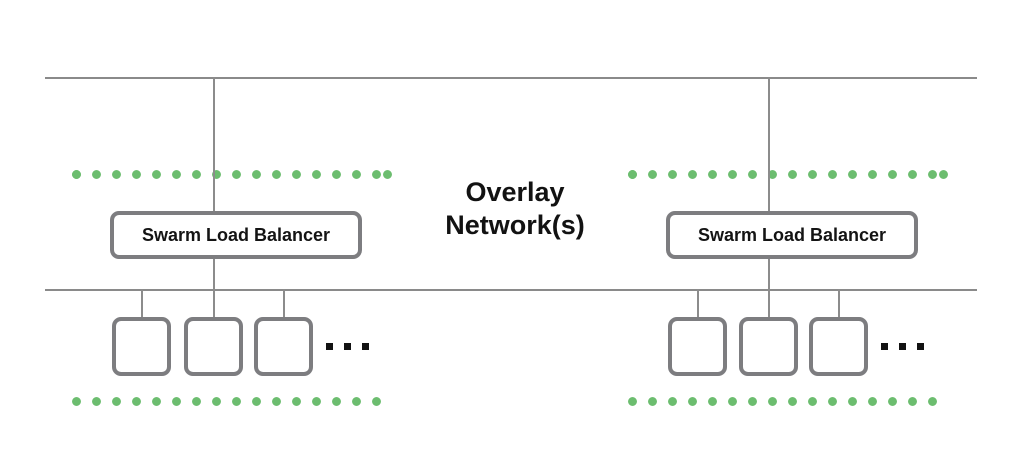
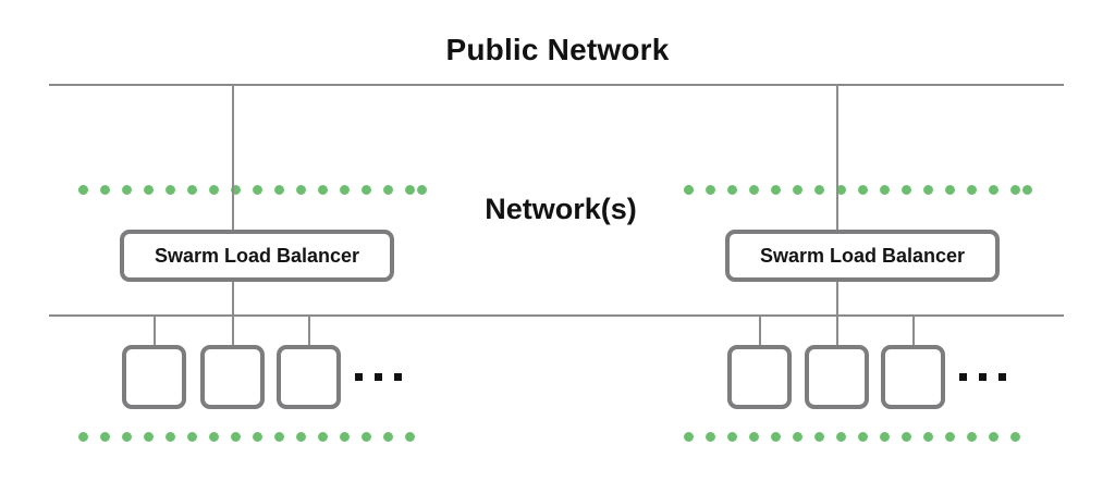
+ Public Network
  Swarm Load Balancer
- Overlay
  Network(s)
  Swarm Load Balancer
